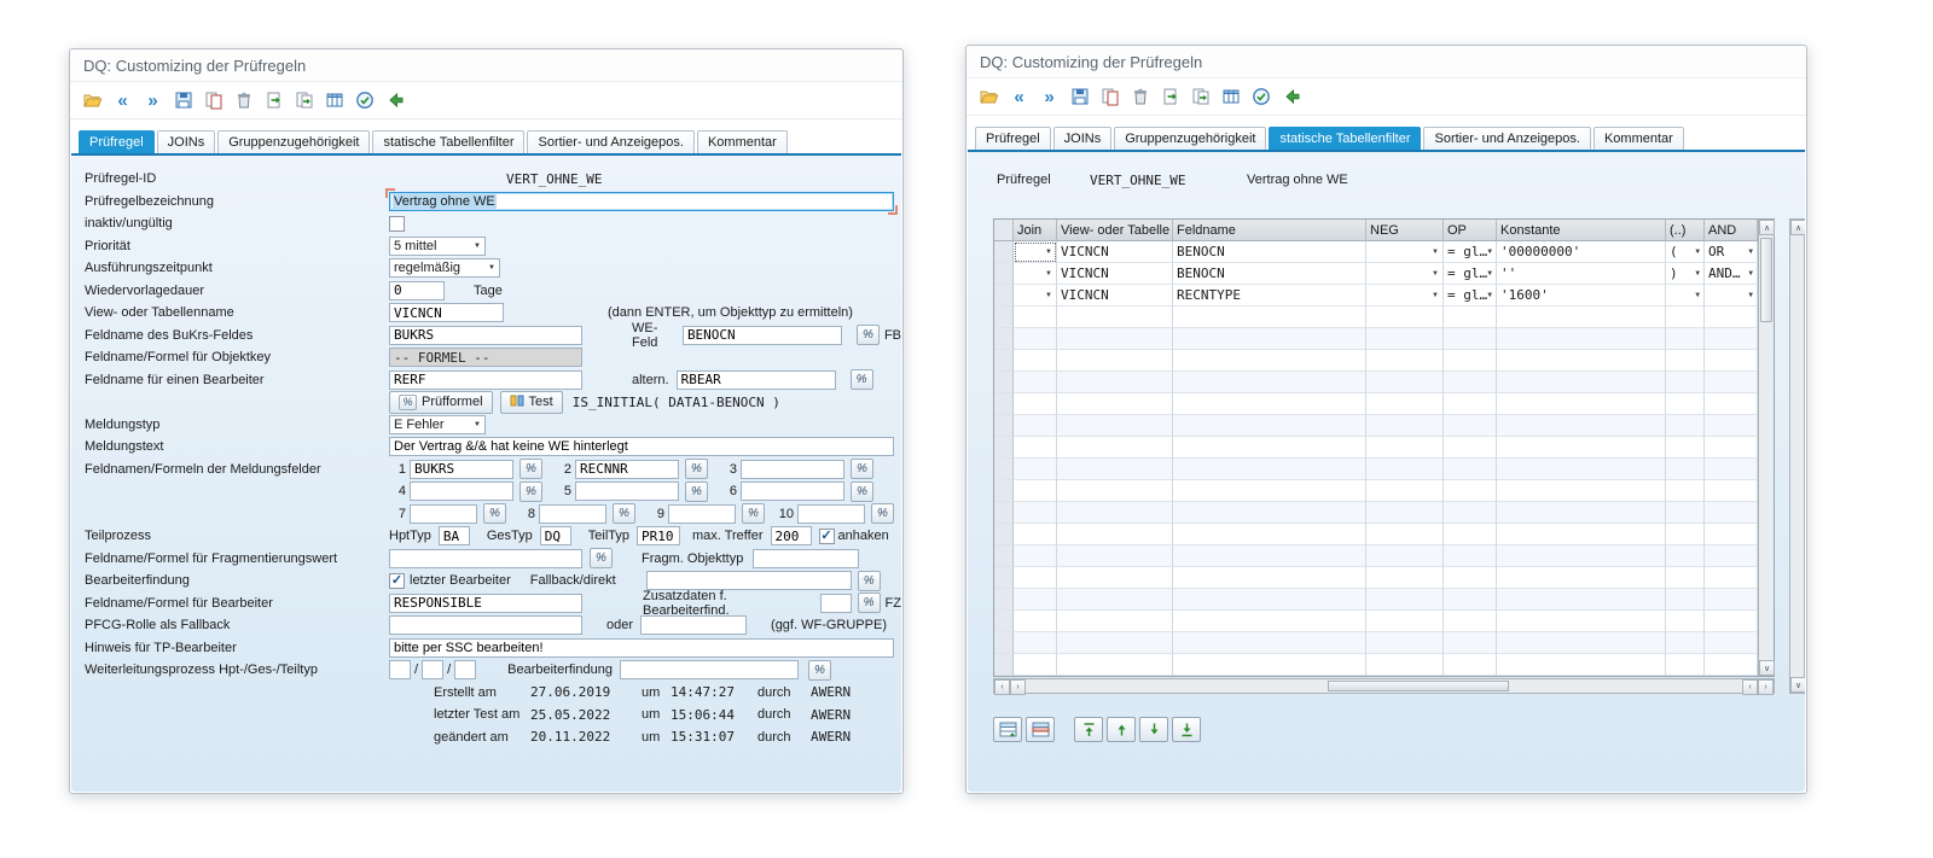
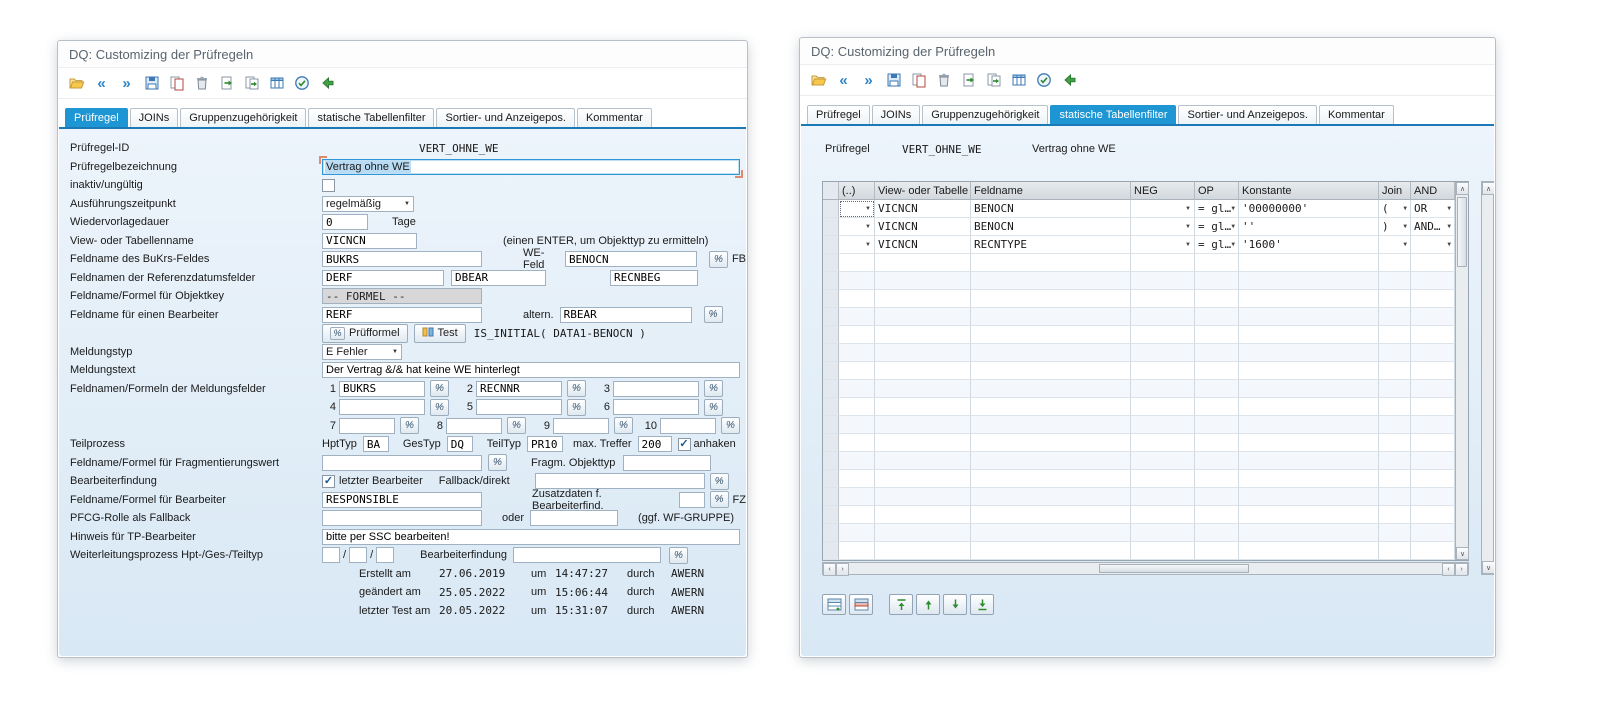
  DQ: Customizing der Prüfregeln
  «
  »
  Prüfregel
  JOINs
  Gruppenzugehörigkeit
  statische Tabellenfilter
  Sortier- und Anzeigepos.
  Kommentar
  Prüfregel-ID
  VERT_OHNE_WE
  Prüfregelbezeichnung
  Vertrag ohne WE
  inaktiv/ungültig
- Priorität
- 5 mittel
  Ausführungszeitpunkt
  regelmäßig
  Wiedervorlagedauer
  0
  Tage
  View- oder Tabellenname
  VICNCN
- (dann ENTER, um Objekttyp zu ermitteln)
+ (einen ENTER, um Objekttyp zu ermitteln)
  Feldname des BuKrs-Feldes
  BUKRS
  WE-Feld
  BENOCN
  %
  FB
+ Feldnamen der Referenzdatumsfelder
+ DERF
+ DBEAR
+ RECNBEG
  Feldname/Formel für Objektkey
  -- FORMEL --
  Feldname für einen Bearbeiter
  RERF
  altern.
  RBEAR
  %
  %
  Prüfformel
  Test
  IS_INITIAL( DATA1-BENOCN )
  Meldungstyp
  E Fehler
  Meldungstext
  Der Vertrag &/& hat keine WE hinterlegt
  Feldnamen/Formeln der Meldungsfelder
  1
  BUKRS
  %
  2
  RECNNR
  %
  3
  %
  4
  %
  5
  %
  6
  %
  7
  %
  8
  %
  9
  %
  10
  %
  Teilprozess
  HptTyp
  BA
  GesTyp
  DQ
  TeilTyp
  PR10
  max. Treffer
  200
  anhaken
  Feldname/Formel für Fragmentierungswert
  %
  Fragm. Objekttyp
  Bearbeiterfindung
  letzter Bearbeiter
  Fallback/direkt
  %
  Feldname/Formel für Bearbeiter
  RESPONSIBLE
  Zusatzdaten f. Bearbeiterfind.
  %
  FZ
  PFCG-Rolle als Fallback
  oder
  (ggf. WF-GRUPPE)
  Hinweis für TP-Bearbeiter
  bitte per SSC bearbeiten!
  Weiterleitungsprozess Hpt-/Ges-/Teiltyp
  /
  /
  Bearbeiterfindung
  %
  Erstellt am
  27.06.2019
  um
  14:47:27
  durch
  AWERN
- letzter Test am
+ geändert am
  25.05.2022
  um
  15:06:44
  durch
  AWERN
- geändert am
+ letzter Test am
- 20.11.2022
+ 20.05.2022
  um
  15:31:07
  durch
  AWERN
  DQ: Customizing der Prüfregeln
  «
  »
  Prüfregel
  JOINs
  Gruppenzugehörigkeit
  statische Tabellenfilter
  Sortier- und Anzeigepos.
  Kommentar
  Prüfregel
  VERT_OHNE_WE
  Vertrag ohne WE
- Join
+ (..)
  View- oder Tabelle
  Feldname
  NEG
  OP
  Konstante
- (..)
+ Join
  AND
  VICNCN
  BENOCN
  = gl…
  '00000000'
  (
  OR
  VICNCN
  BENOCN
  = gl…
  ''
  )
  AND…
  VICNCN
  RECNTYPE
  = gl…
  '1600'
